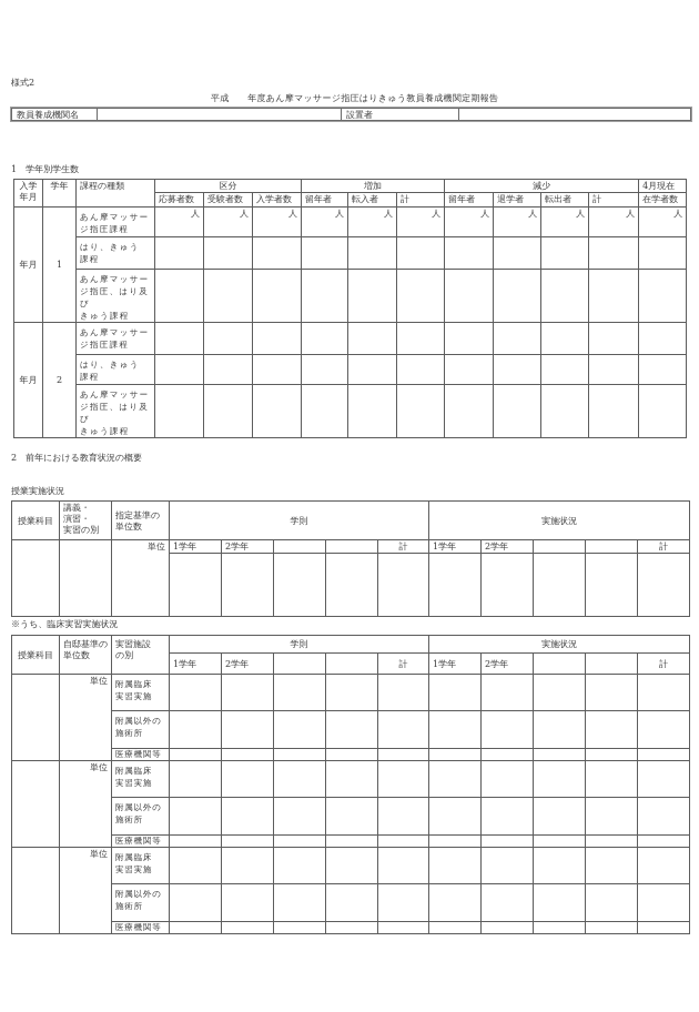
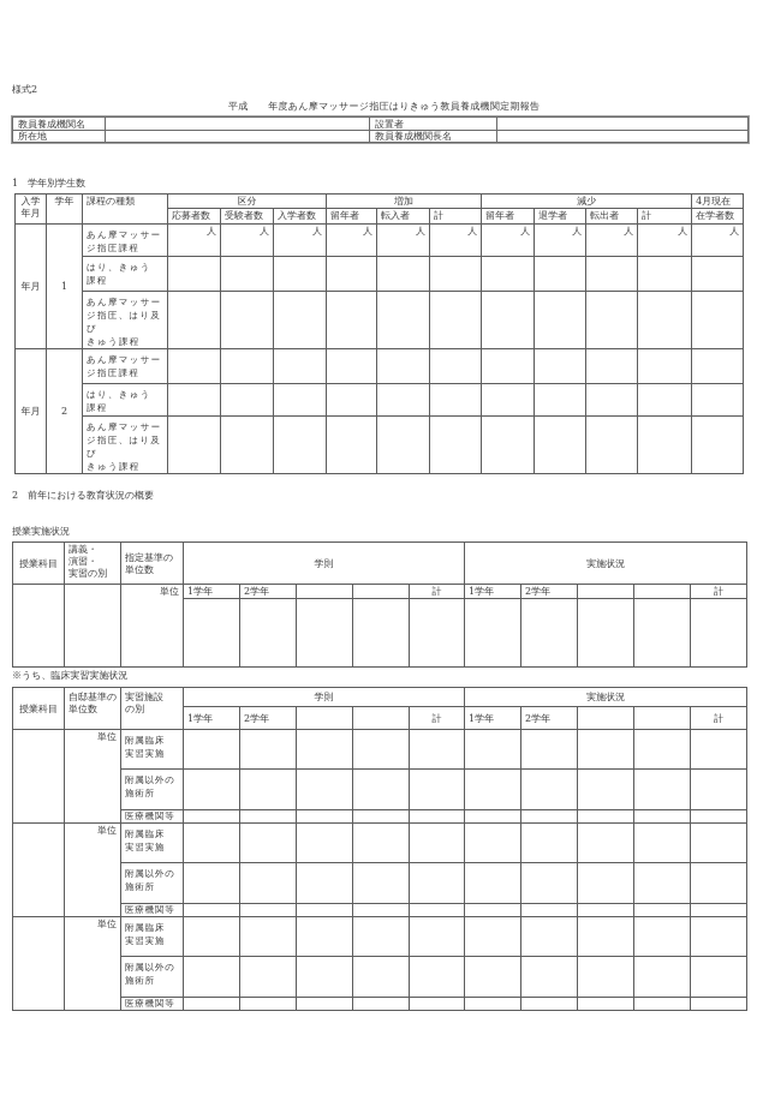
  様式2
  平成 年度あん摩マッサージ指圧はりきゅう教員養成機関定期報告
  教員養成機関名		設置者
+ 所在地		教員養成機関長名
  1 学年別学生数
  入学 年月	学年	課程の種類	区分	増加	減少	4月現在
  応募者数	受験者数	入学者数	留年者	転入者	計	留年者	退学者	転出者	計	在学者数
  年月	1	あん摩マッサー ジ指圧課程	人	人	人	人	人	人	人	人	人	人	人
  はり、きゅう 課程
  あん摩マッサー ジ指圧、はり及び きゅう課程
  年月	2	あん摩マッサー ジ指圧課程
  はり、きゅう 課程
  あん摩マッサー ジ指圧、はり及び きゅう課程
  2 前年における教育状況の概要
  授業実施状況
  授業科目	講義・ 演習・ 実習の別	指定基準の 単位数	学則	実施状況
  		単位	1学年	2学年			計	1学年	2学年			計
  ※うち、臨床実習実施状況
  授業科目	自邸基準の 単位数	実習施設 の別	学則	実施状況
  1学年	2学年			計	1学年	2学年			計
  	単位	附属臨床 実習実施
  附属以外の 施術所
  医療機関等
  	単位	附属臨床 実習実施
  附属以外の 施術所
  医療機関等
  	単位	附属臨床 実習実施
  附属以外の 施術所
  医療機関等
